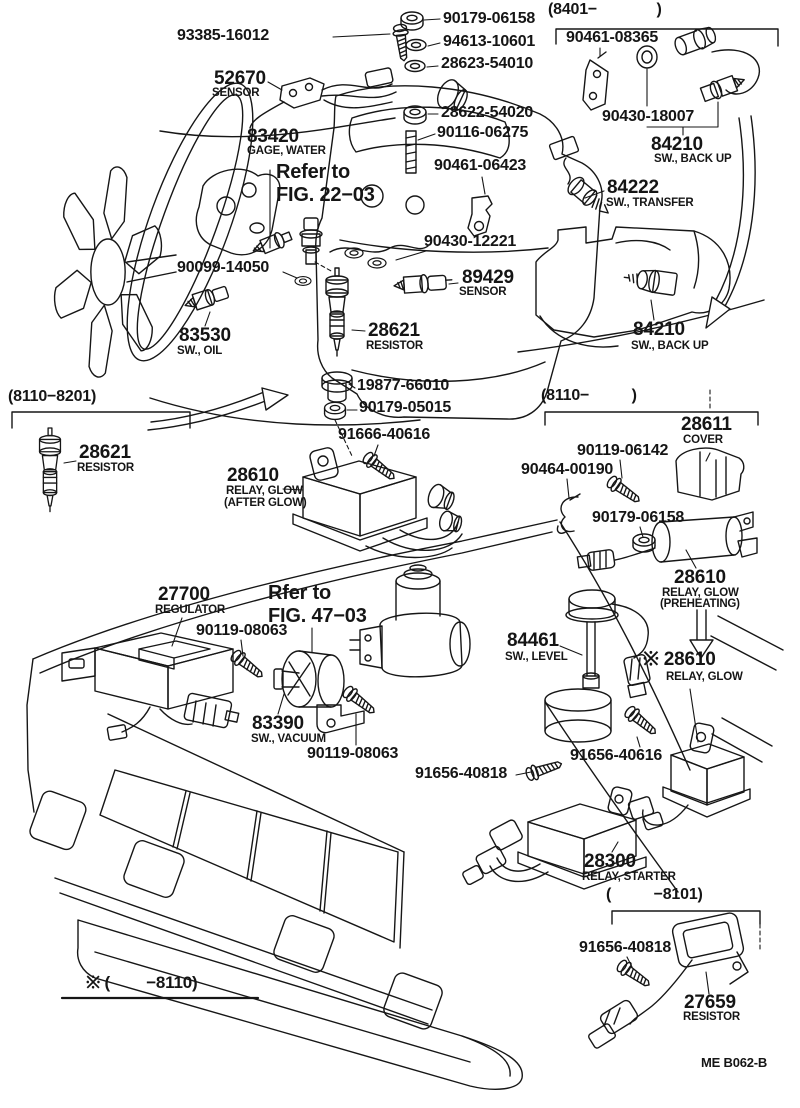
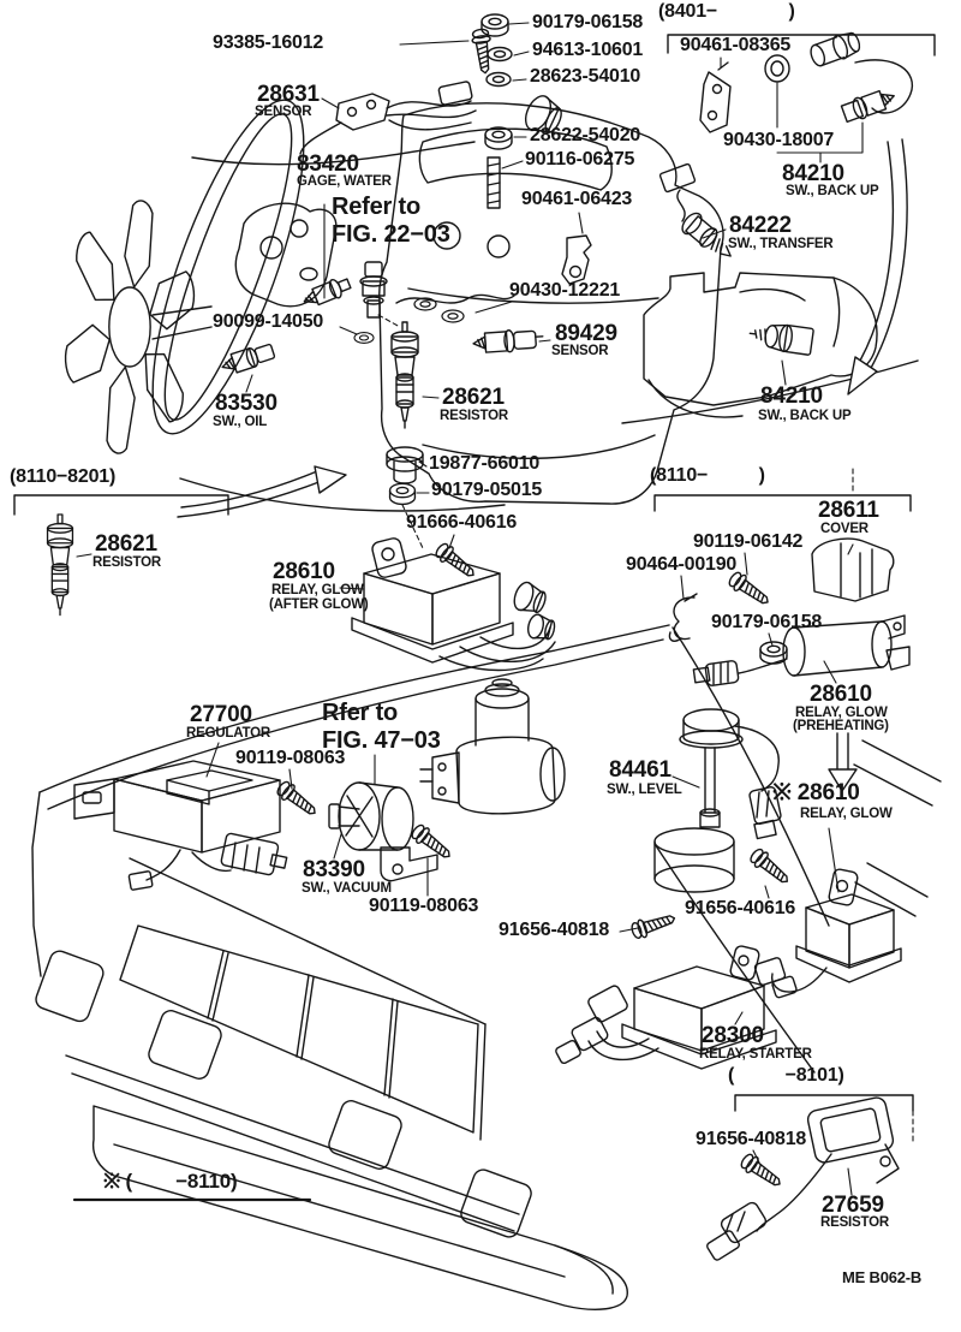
  93385-16012
  90179-06158
  94613-10601
  28623-54010
- 52670
+ 28631
  SENSOR
  (8401− )
  90461-08365
  28622-54020
  90430-18007
  84210
  SW., BACK UP
  83420
  GAGE, WATER
  Refer to
  FIG. 22−03
  90116-06275
  90461-06423
  90430-12221
  89429
  SENSOR
  90099-14050
  83530
  SW., OIL
  28621
  RESISTOR
  19877-66010
  90179-05015
  84222
  SW., TRANSFER
  84210
  SW., BACK UP
  (8110−8201)
  28621
  RESISTOR
  91666-40616
  28610
  RELAY, GLOW
  (AFTER GLOW)
  (8110− )
  28611
  COVER
  90119-06142
  90464-00190
  90179-06158
  28610
  RELAY, GLOW
  (PREHEATING)
  27700
  REGULATOR
  90119-08063
  Rfer to
  FIG. 47−03
  83390
  SW., VACUUM
  90119-08063
  84461
  SW., LEVEL
  ※ 28610
  RELAY, GLOW
  91656-40616
  91656-40818
  28300
  RELAY, STARTER
  ( −8101)
  91656-40818
  27659
  RESISTOR
  ※ ( −8110)
  ME B062-B
